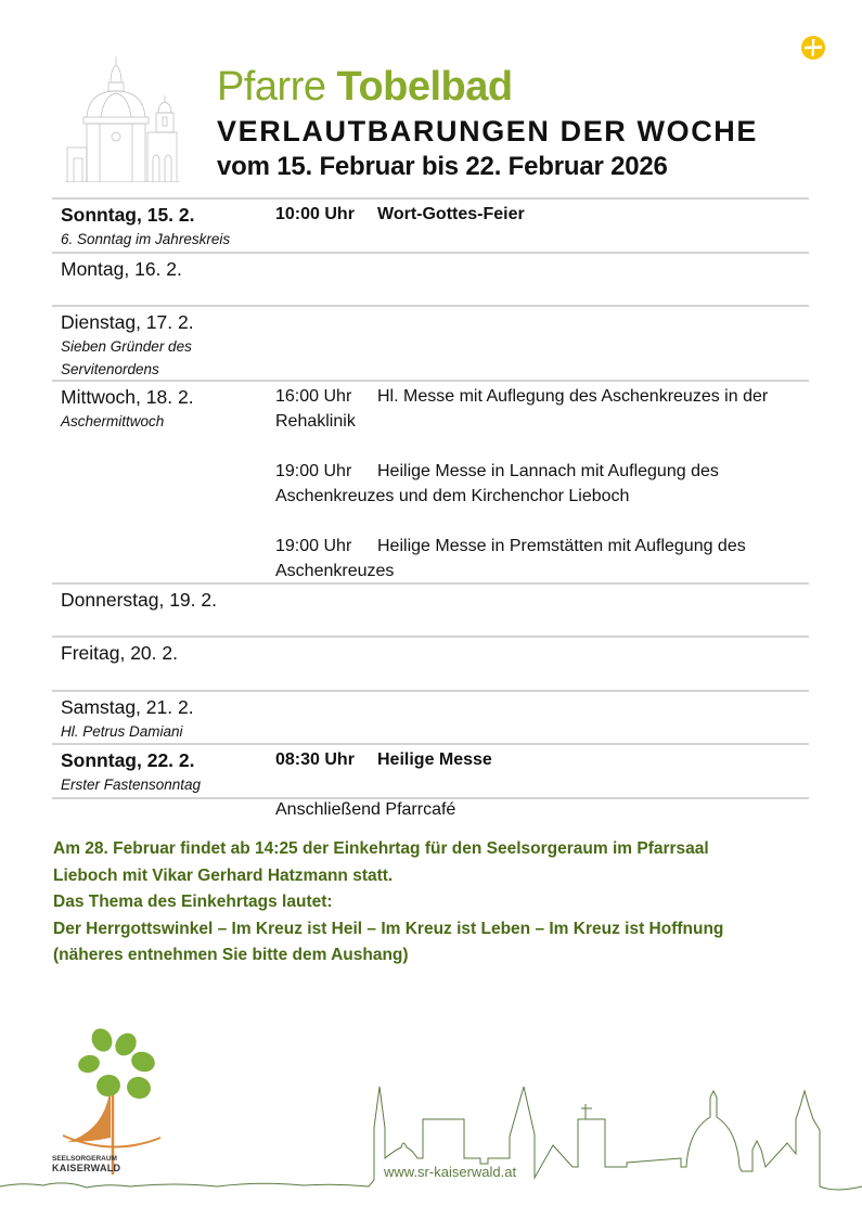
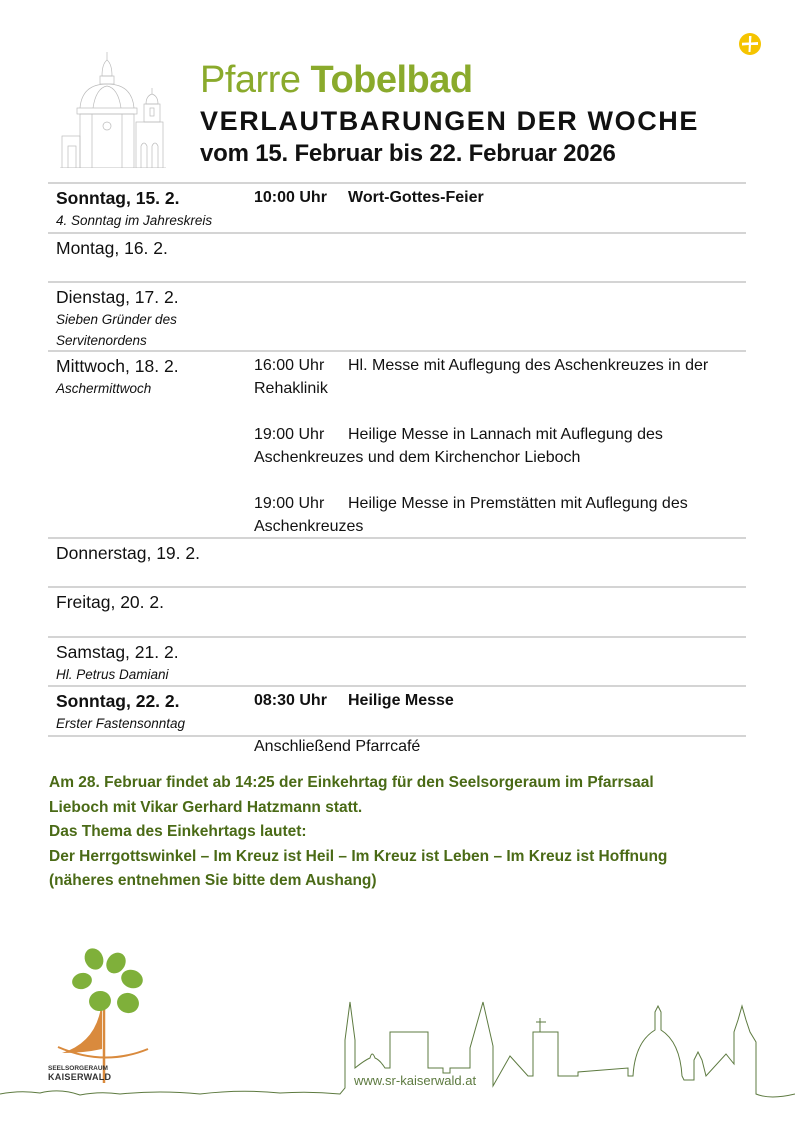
  Pfarre Tobelbad
  VERLAUTBARUNGEN DER WOCHE
  vom 15. Februar bis 22. Februar 2026
  Sonntag, 15. 2.
- 6. Sonntag im Jahreskreis
+ 4. Sonntag im Jahreskreis
  10:00 Uhr Wort-Gottes-Feier
  Montag, 16. 2.
  Dienstag, 17. 2.
  Sieben Gründer des Servitenordens
  Mittwoch, 18. 2.
  Aschermittwoch
  16:00 Uhr Hl. Messe mit Auflegung des Aschenkreuzes in der Rehaklinik
  19:00 Uhr Heilige Messe in Lannach mit Auflegung des Aschenkreuzes und dem Kirchenchor Lieboch
  19:00 Uhr Heilige Messe in Premstätten mit Auflegung des Aschenkreuzes
  Donnerstag, 19. 2.
  Freitag, 20. 2.
  Samstag, 21. 2.
  Hl. Petrus Damiani
  Sonntag, 22. 2.
  Erster Fastensonntag
  08:30 Uhr Heilige Messe
  Anschließend Pfarrcafé
  Am 28. Februar findet ab 14:25 der Einkehrtag für den Seelsorgeraum im Pfarrsaal
  Lieboch mit Vikar Gerhard Hatzmann statt.
  Das Thema des Einkehrtags lautet:
  Der Herrgottswinkel – Im Kreuz ist Heil – Im Kreuz ist Leben – Im Kreuz ist Hoffnung
  (näheres entnehmen Sie bitte dem Aushang)
  KAISERWALD
  www.sr-kaiserwald.at
